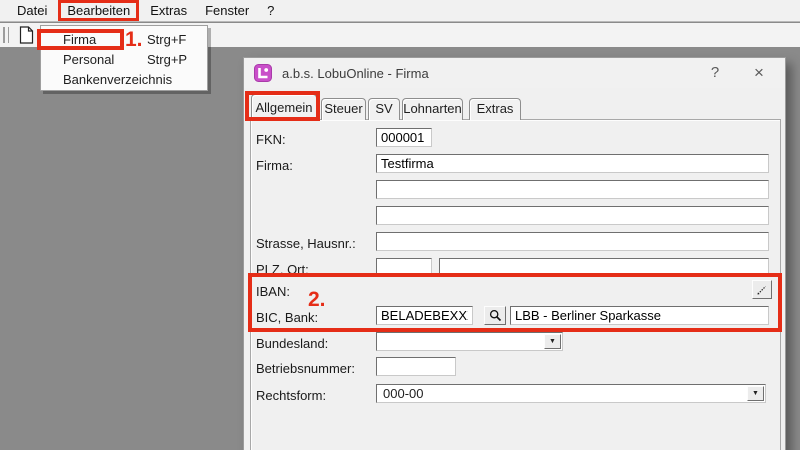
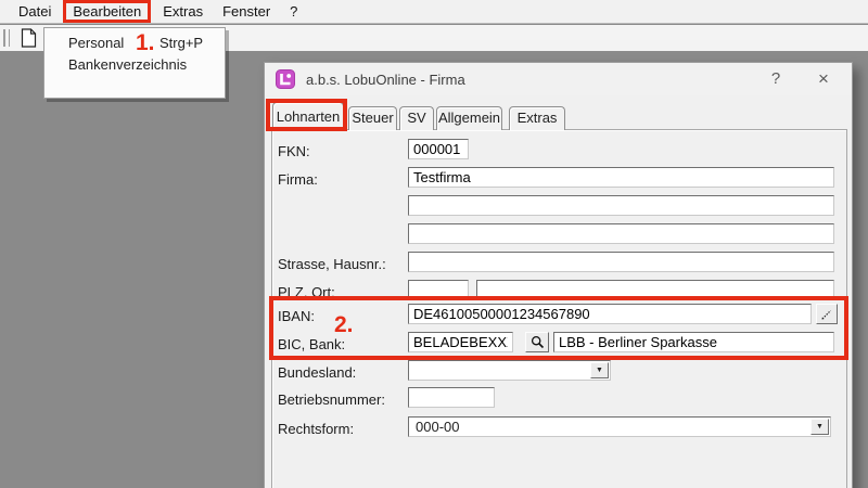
  Datei
  Bearbeiten
  Extras
  Fenster
  ?
- Firma
- Strg+F
  Personal
  Strg+P
  Bankenverzeichnis
  1.
  a.b.s. LobuOnline - Firma
  ?
  ×
- Allgemein
+ Lohnarten
  Steuer
  SV
- Lohnarten
+ Allgemein
  Extras
  FKN:
  000001
  Firma:
  Testfirma
  Strasse, Hausnr.:
  PLZ, Ort:
  IBAN:
+ DE46100500001234567890
  BIC, Bank:
  BELADEBEXX
  LBB - Berliner Sparkasse
  2.
  Bundesland:
  Betriebsnummer:
  Rechtsform:
  000-00
